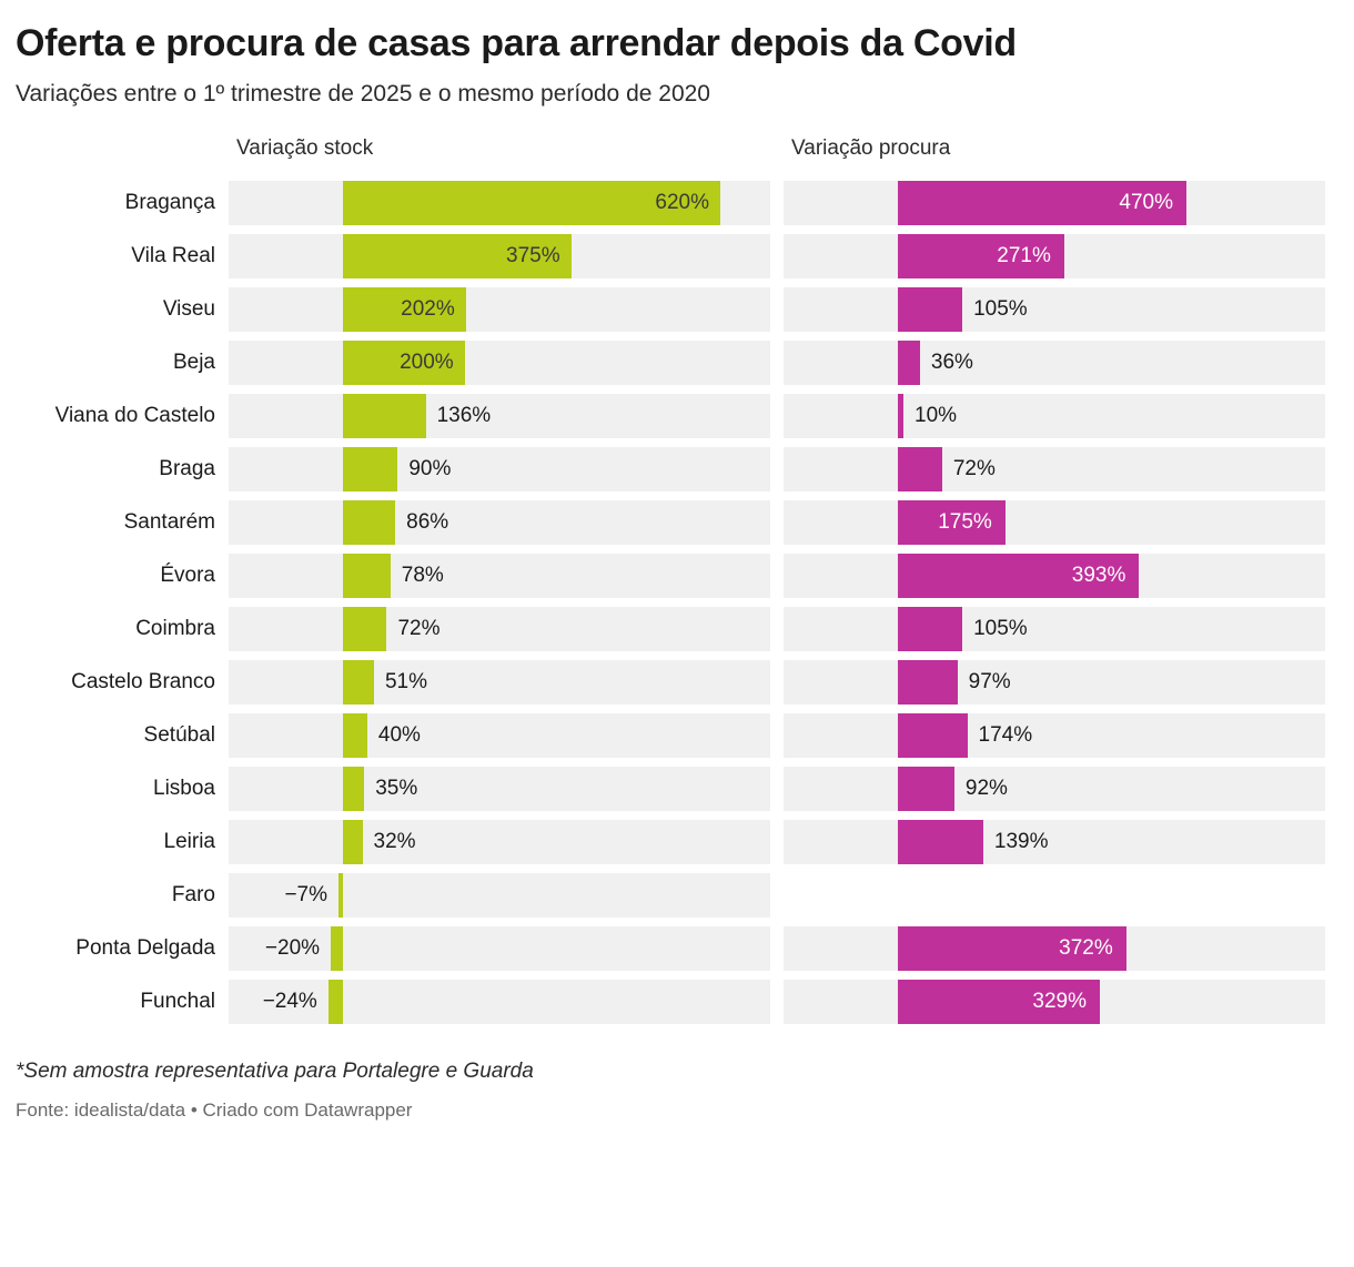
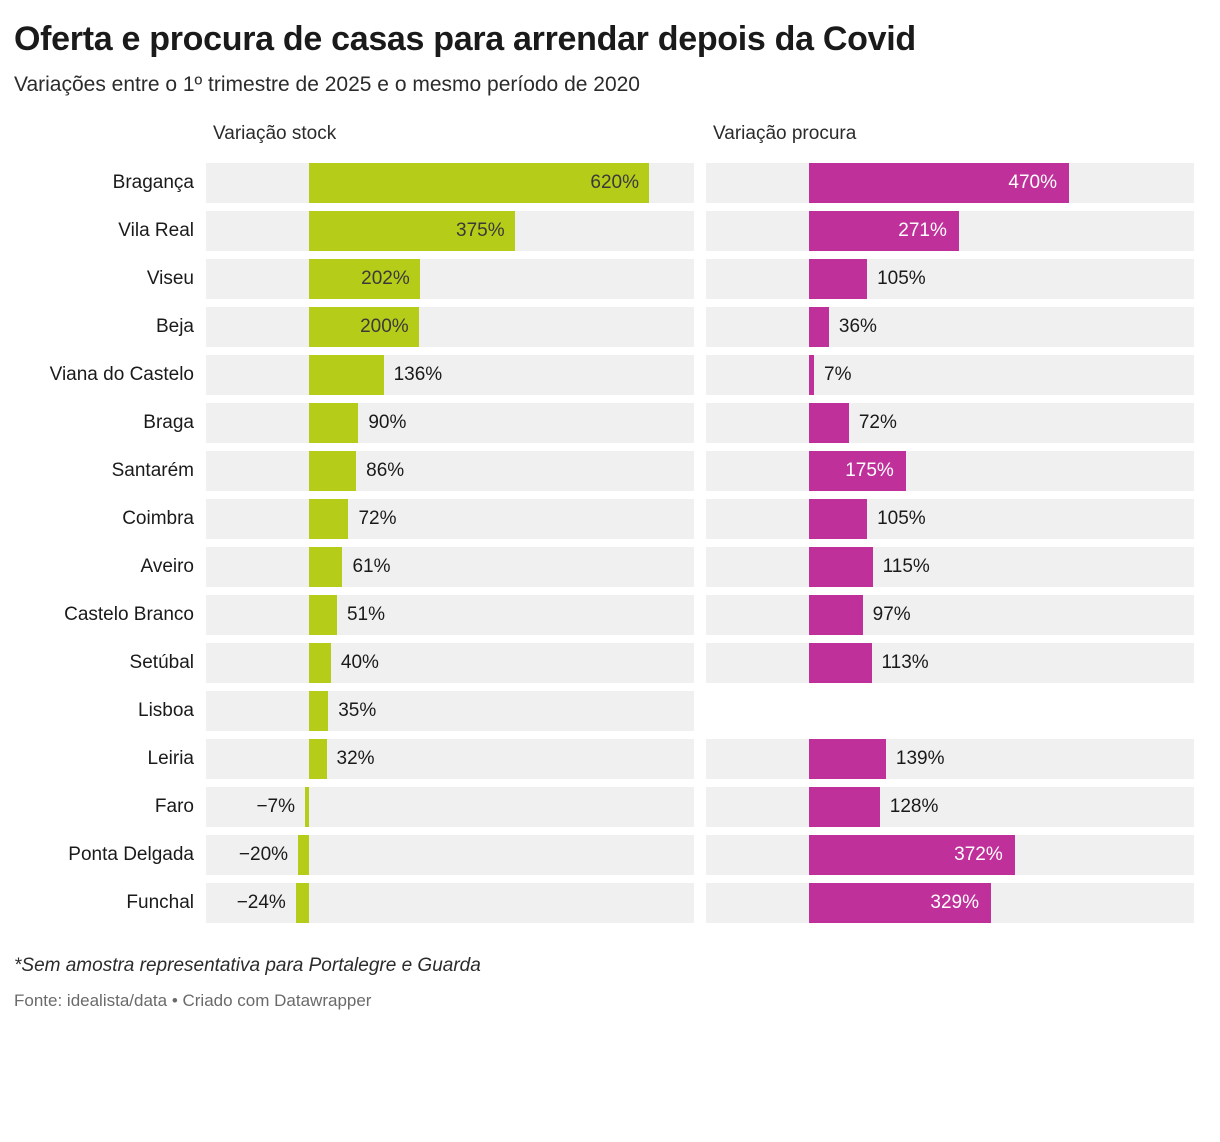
  Oferta e procura de casas para arrendar depois da Covid
  Variações entre o 1º trimestre de 2025 e o mesmo período de 2020
  Variação stock
  Variação procura
  Bragança
  620%
  470%
  Vila Real
  375%
  271%
  Viseu
  202%
  105%
  Beja
  200%
  36%
  Viana do Castelo
  136%
- 10%
+ 7%
  Braga
  90%
  72%
  Santarém
  86%
  175%
- Évora
- 78%
- 393%
  Coimbra
  72%
  105%
+ Aveiro
+ 61%
+ 115%
  Castelo Branco
  51%
  97%
  Setúbal
  40%
- 174%
+ 113%
  Lisboa
  35%
- 92%
  Leiria
  32%
  139%
  Faro
  −7%
+ 128%
  Ponta Delgada
  −20%
  372%
  Funchal
  −24%
  329%
  *Sem amostra representativa para Portalegre e Guarda
  Fonte: idealista/data • Criado com Datawrapper
